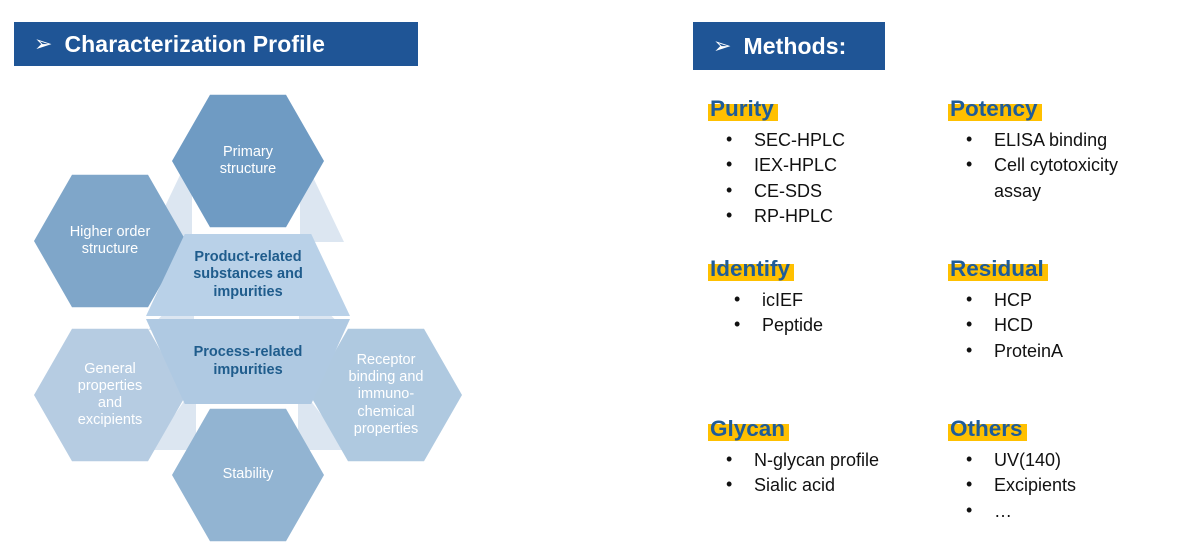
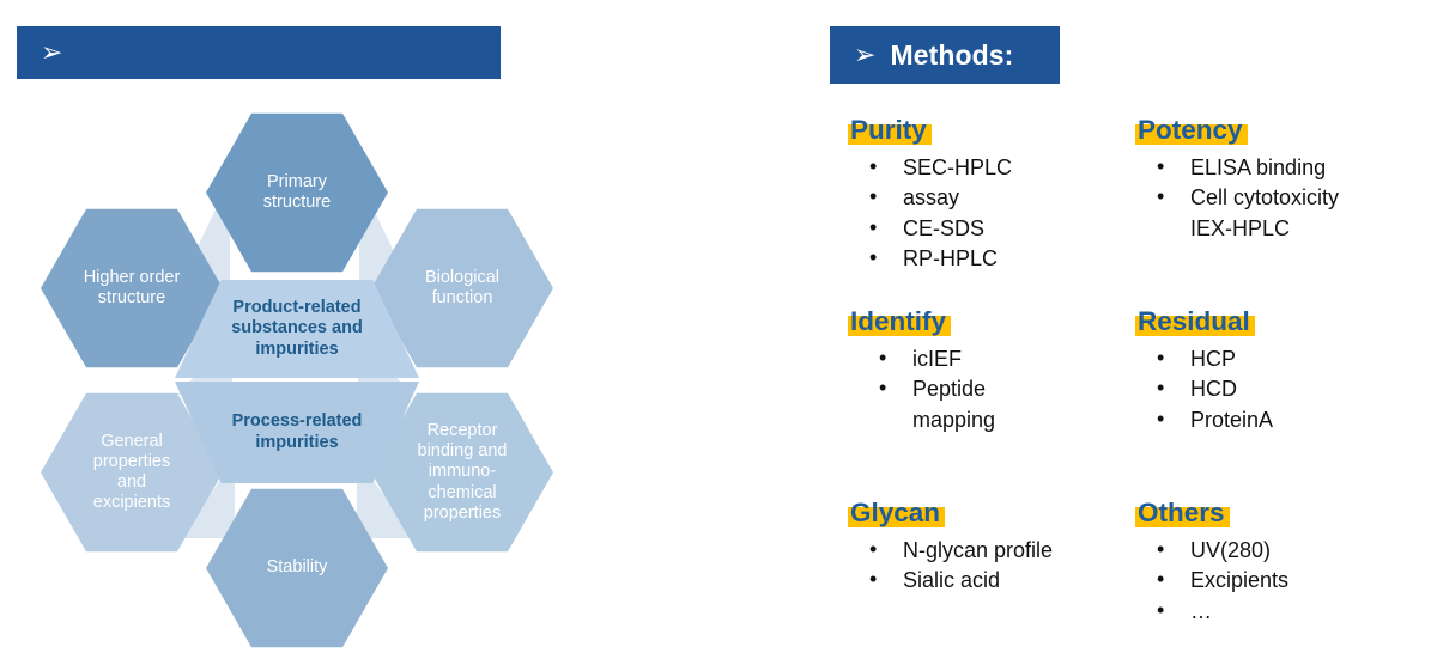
  ➢
- Characterization Profile
  ➢
  Methods:
  Primary
  structure
+ Biological
+ function
  Receptor
  binding and
  immuno-
  chemical
  properties
  Stability
  General
  properties
  and
  excipients
  Higher order
  structure
  Product-related
  substances and
  impurities
  Process-related
  impurities
  Purity
  •
  SEC-HPLC
  •
- IEX-HPLC
+ assay
  •
  CE-SDS
  •
  RP-HPLC
  Potency
  •
  ELISA binding
  •
  Cell cytotoxicity
- assay
+ IEX-HPLC
  Identify
  •
  icIEF
  •
  Peptide
+ mapping
  Residual
  •
  HCP
  •
  HCD
  •
  ProteinA
  Glycan
  •
  N-glycan profile
  •
  Sialic acid
  Others
  •
- UV(140)
+ UV(280)
  •
  Excipients
  •
  …
